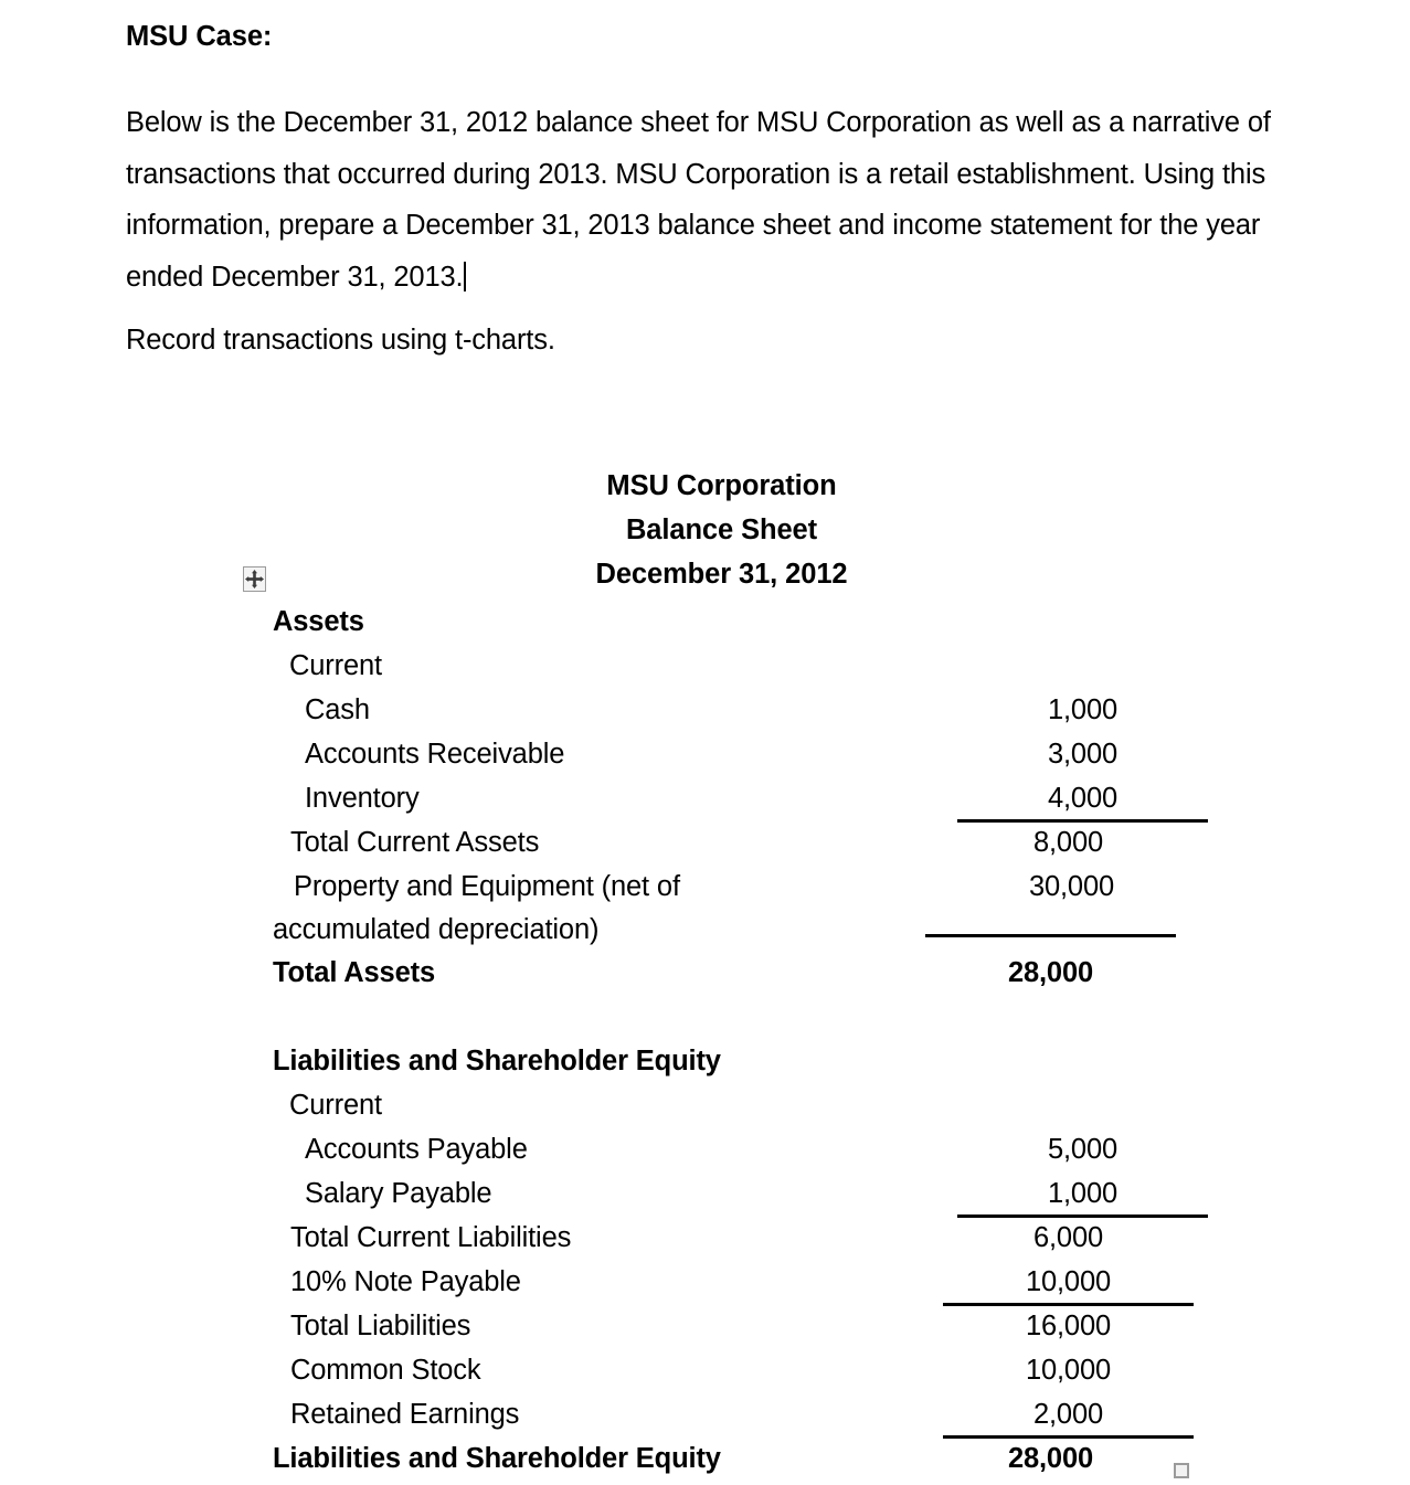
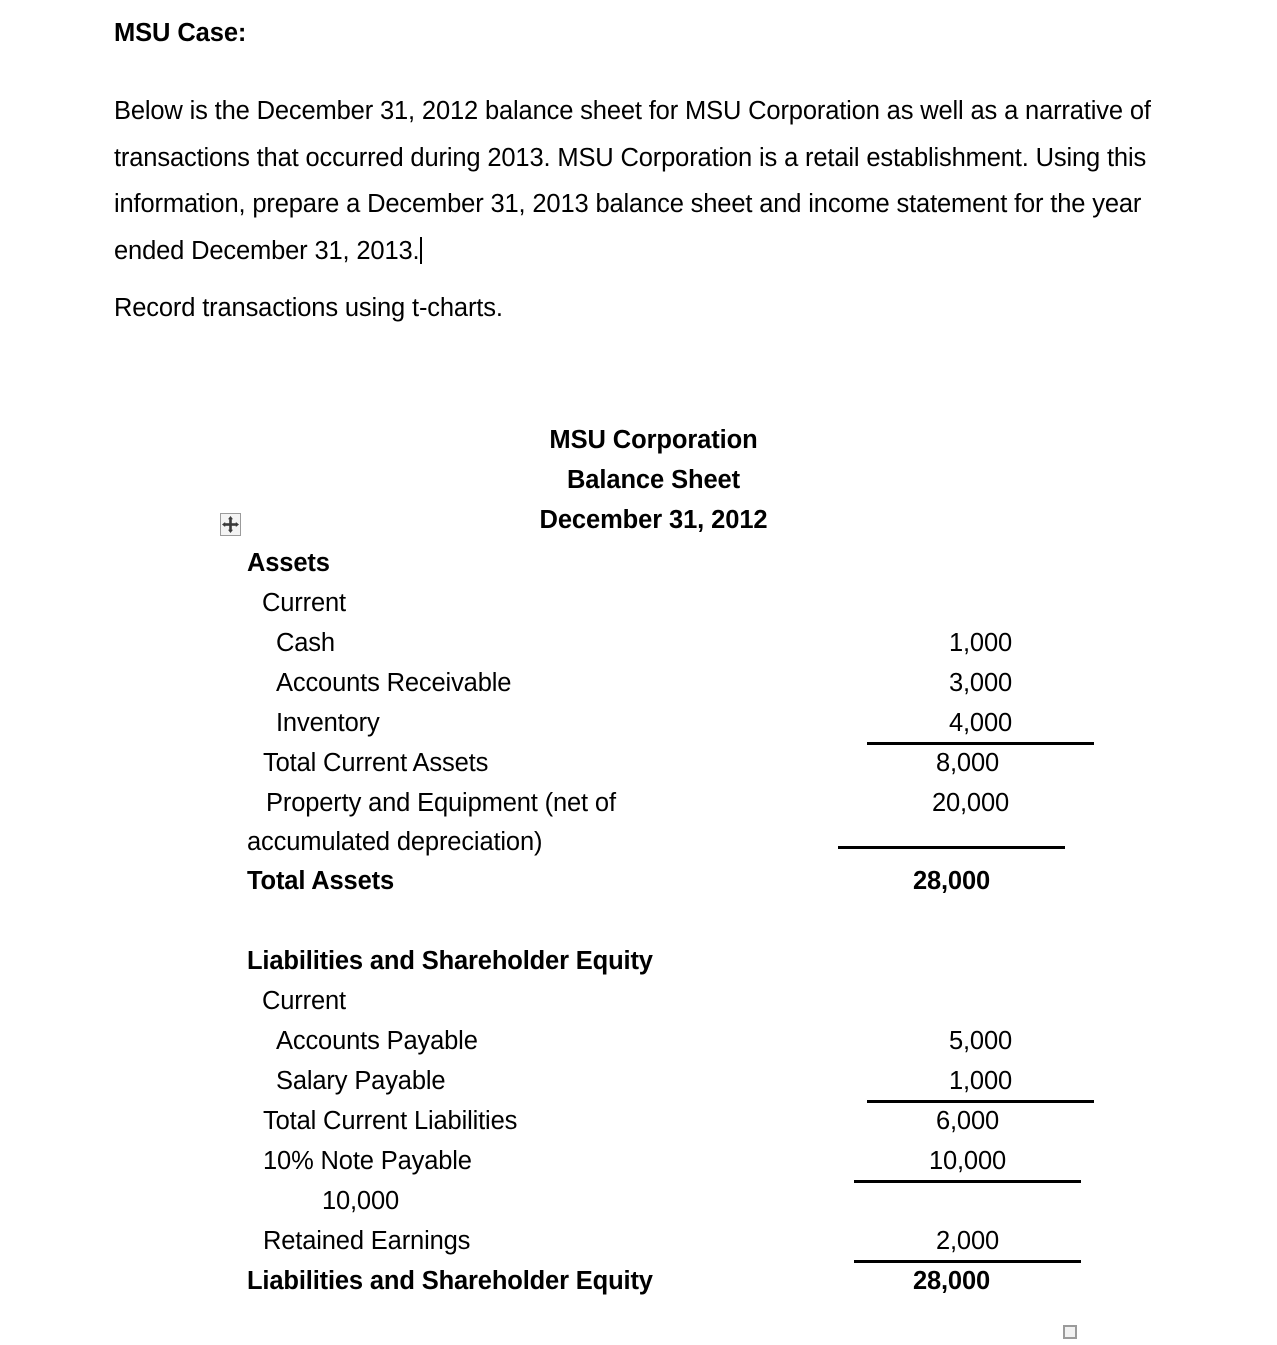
  MSU Case:
  Below is the December 31, 2012 balance sheet for MSU Corporation as well as a narrative of transactions that occurred during 2013. MSU Corporation is a retail establishment. Using this information, prepare a December 31, 2013 balance sheet and income statement for the year ended December 31, 2013.
  Record transactions using t-charts.
  MSU Corporation
  Balance Sheet
  December 31, 2012
  Assets
  Current
  Cash
  1,000
  Accounts Receivable
  3,000
  Inventory
  4,000
  Total Current Assets
  8,000
  Property and Equipment (net of
- 30,000
+ 20,000
  accumulated depreciation)
  Total Assets
  28,000
  Liabilities and Shareholder Equity
  Current
  Accounts Payable
  5,000
  Salary Payable
  1,000
  Total Current Liabilities
  6,000
  10% Note Payable
  10,000
- Total Liabilities
- 16,000
- Common Stock
  10,000
  Retained Earnings
  2,000
  Liabilities and Shareholder Equity
  28,000
